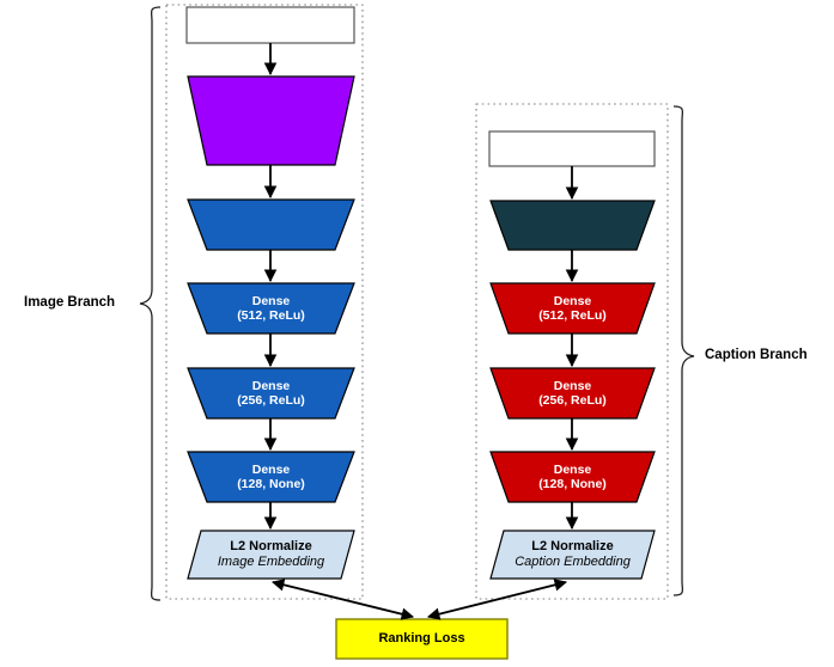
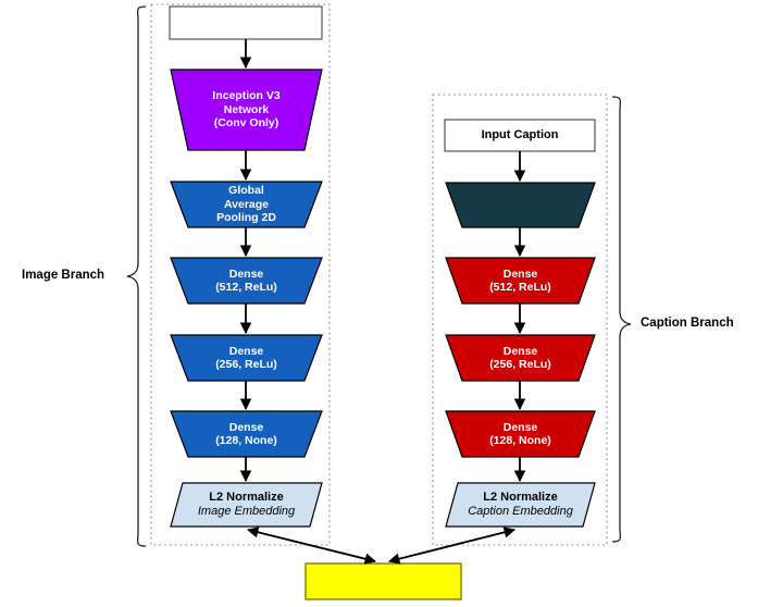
+ Inception V3
+ Network
+ (Conv Only)
+ Global
+ Average
+ Pooling 2D
  Dense
  (512, ReLu)
  Dense
  (256, ReLu)
  Dense
  (128, None)
  L2 Normalize
  Image Embedding
+ Input Caption
  Dense
  (512, ReLu)
  Dense
  (256, ReLu)
  Dense
  (128, None)
  L2 Normalize
  Caption Embedding
- Ranking Loss
  Image Branch
  Caption Branch
